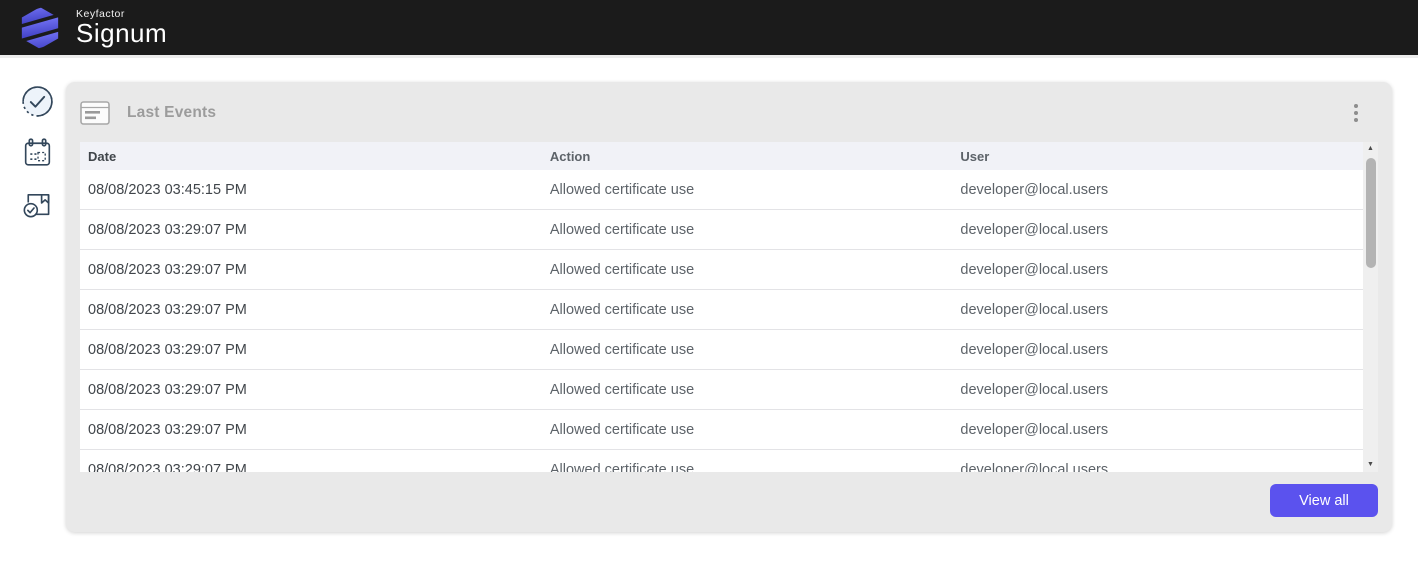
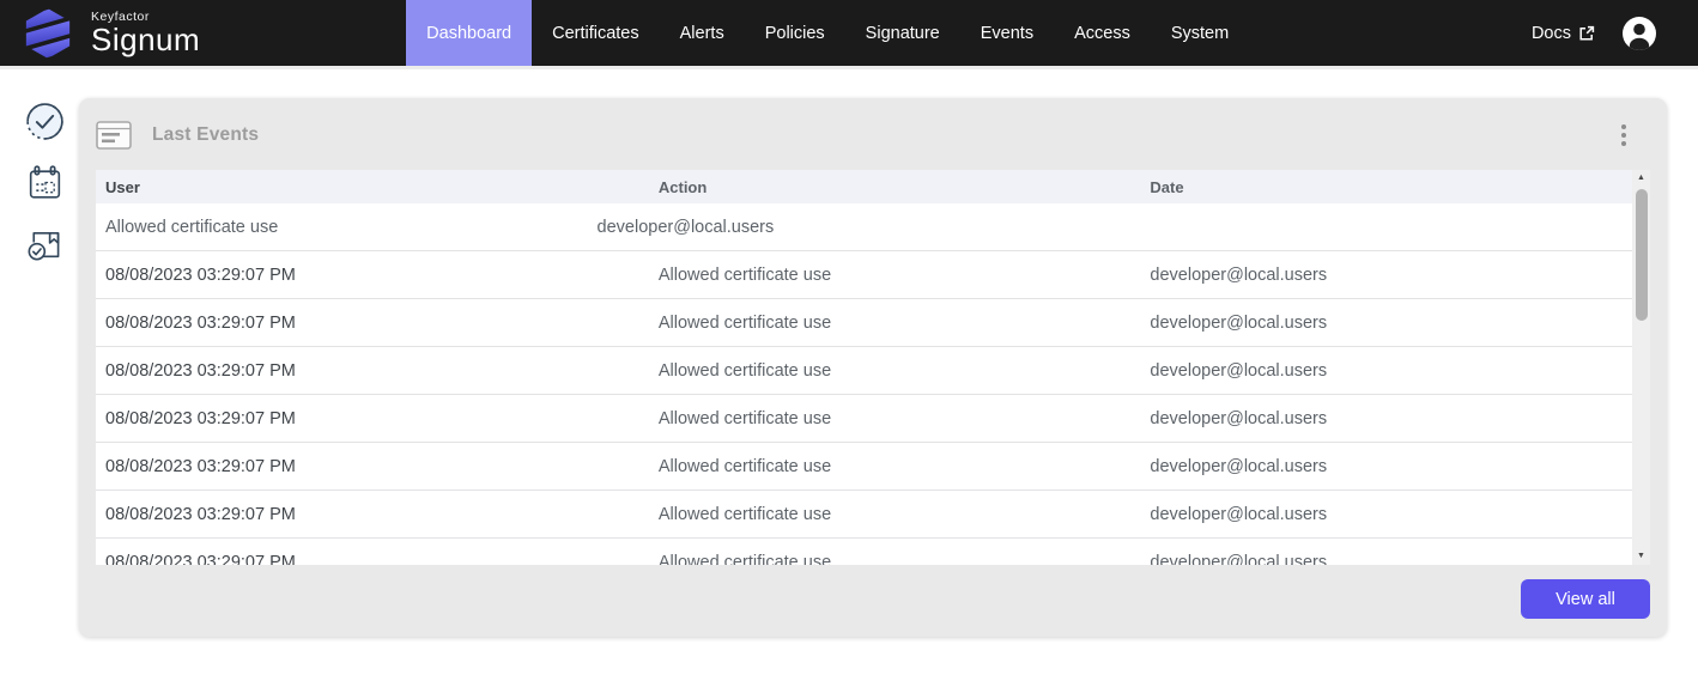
  Keyfactor
  Signum
+ Dashboard
+ Certificates
+ Alerts
+ Policies
+ Signature
+ Events
+ Access
+ System
+ Docs
  Last Events
- Date
+ User
  Action
- User
+ Date
- 08/08/2023 03:45:15 PM
  Allowed certificate use
  developer@local.users
  08/08/2023 03:29:07 PM
  Allowed certificate use
  developer@local.users
  08/08/2023 03:29:07 PM
  Allowed certificate use
  developer@local.users
  08/08/2023 03:29:07 PM
  Allowed certificate use
  developer@local.users
  08/08/2023 03:29:07 PM
  Allowed certificate use
  developer@local.users
  08/08/2023 03:29:07 PM
  Allowed certificate use
  developer@local.users
  08/08/2023 03:29:07 PM
  Allowed certificate use
  developer@local.users
  08/08/2023 03:29:07 PM
  Allowed certificate use
  developer@local.users
  View all
